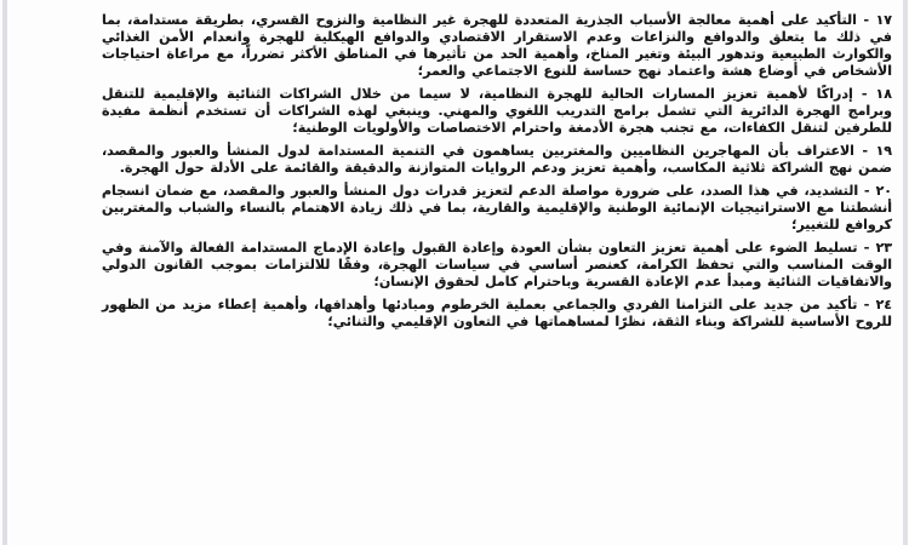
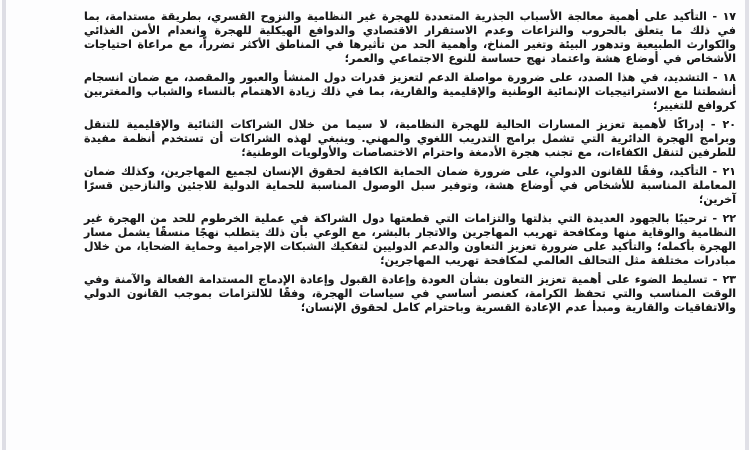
- ١٧ - التأكيد على أهمية معالجة الأسباب الجذرية المتعددة للهجرة غير النظامية والنزوح القسري، بطريقة مستدامة، بما في ذلك ما يتعلق والدوافع والنزاعات وعدم الاستقرار الاقتصادي والدوافع الهيكلية للهجرة وانعدام الأمن الغذائي والكوارث الطبيعية وتدهور البيئة وتغير المناخ، وأهمية الحد من تأثيرها في المناطق الأكثر تضرراً، مع مراعاة احتياجات الأشخاص في أوضاع هشة واعتماد نهج حساسة للنوع الاجتماعي والعمر؛
+ ١٧ - التأكيد على أهمية معالجة الأسباب الجذرية المتعددة للهجرة غير النظامية والنزوح القسري، بطريقة مستدامة، بما في ذلك ما يتعلق بالحروب والنزاعات وعدم الاستقرار الاقتصادي والدوافع الهيكلية للهجرة وانعدام الأمن الغذائي والكوارث الطبيعية وتدهور البيئة وتغير المناخ، وأهمية الحد من تأثيرها في المناطق الأكثر تضرراً، مع مراعاة احتياجات الأشخاص في أوضاع هشة واعتماد نهج حساسة للنوع الاجتماعي والعمر؛
- ١٨ - إدراكًا لأهمية تعزيز المسارات الحالية للهجرة النظامية، لا سيما من خلال الشراكات الثنائية والإقليمية للتنقل وبرامج الهجرة الدائرية التي تشمل برامج التدريب اللغوي والمهني. وينبغي لهذه الشراكات أن تستخدم أنظمة مفيدة للطرفين لتنقل الكفاءات، مع تجنب هجرة الأدمغة واحترام الاختصاصات والأولويات الوطنية؛
+ ١٨ - التشديد، في هذا الصدد، على ضرورة مواصلة الدعم لتعزيز قدرات دول المنشأ والعبور والمقصد، مع ضمان انسجام أنشطتنا مع الاستراتيجيات الإنمائية الوطنية والإقليمية والقارية، بما في ذلك زيادة الاهتمام بالنساء والشباب والمغتربين كروافع للتغيير؛
- ١٩ - الاعتراف بأن المهاجرين النظاميين والمغتربين يساهمون في التنمية المستدامة لدول المنشأ والعبور والمقصد، ضمن نهج الشراكة ثلاثية المكاسب، وأهمية تعزيز ودعم الروايات المتوازنة والدقيقة والقائمة على الأدلة حول الهجرة.
- ٢٠ - التشديد، في هذا الصدد، على ضرورة مواصلة الدعم لتعزيز قدرات دول المنشأ والعبور والمقصد، مع ضمان انسجام أنشطتنا مع الاستراتيجيات الإنمائية الوطنية والإقليمية والقارية، بما في ذلك زيادة الاهتمام بالنساء والشباب والمغتربين كروافع للتغيير؛
+ ٢٠ - إدراكًا لأهمية تعزيز المسارات الحالية للهجرة النظامية، لا سيما من خلال الشراكات الثنائية والإقليمية للتنقل وبرامج الهجرة الدائرية التي تشمل برامج التدريب اللغوي والمهني. وينبغي لهذه الشراكات أن تستخدم أنظمة مفيدة للطرفين لتنقل الكفاءات، مع تجنب هجرة الأدمغة واحترام الاختصاصات والأولويات الوطنية؛
+ ٢١ - التأكيد، وفقًا للقانون الدولي، على ضرورة ضمان الحماية الكافية لحقوق الإنسان لجميع المهاجرين، وكذلك ضمان المعاملة المناسبة للأشخاص في أوضاع هشة، وتوفير سبل الوصول المناسبة للحماية الدولية للاجئين والنازحين قسرًا آخرين؛
+ ٢٢ - ترحيبًا بالجهود العديدة التي بذلتها والتزامات التي قطعتها دول الشراكة في عملية الخرطوم للحد من الهجرة غير النظامية والوقاية منها ومكافحة تهريب المهاجرين والاتجار بالبشر، مع الوعي بأن ذلك يتطلب نهجًا منسقًا يشمل مسار الهجرة بأكمله؛ والتأكيد على ضرورة تعزيز التعاون والدعم الدوليين لتفكيك الشبكات الإجرامية وحماية الضحايا، من خلال مبادرات مختلفة مثل التحالف العالمي لمكافحة تهريب المهاجرين؛
- ٢٣ - تسليط الضوء على أهمية تعزيز التعاون بشأن العودة وإعادة القبول وإعادة الإدماج المستدامة الفعالة والآمنة وفي الوقت المناسب والتي تحفظ الكرامة، كعنصر أساسي في سياسات الهجرة، وفقًا للالتزامات بموجب القانون الدولي والاتفاقيات الثنائية ومبدأ عدم الإعادة القسرية وباحترام كامل لحقوق الإنسان؛
+ ٢٣ - تسليط الضوء على أهمية تعزيز التعاون بشأن العودة وإعادة القبول وإعادة الإدماج المستدامة الفعالة والآمنة وفي الوقت المناسب والتي تحفظ الكرامة، كعنصر أساسي في سياسات الهجرة، وفقًا للالتزامات بموجب القانون الدولي والاتفاقيات والقارية ومبدأ عدم الإعادة القسرية وباحترام كامل لحقوق الإنسان؛
- ٢٤ - تأكيد من جديد على التزامنا الفردي والجماعي بعملية الخرطوم ومبادئها وأهدافها، وأهمية إعطاء مزيد من الظهور للروح الأساسية للشراكة وبناء الثقة، نظرًا لمساهماتها في التعاون الإقليمي والثنائي؛
